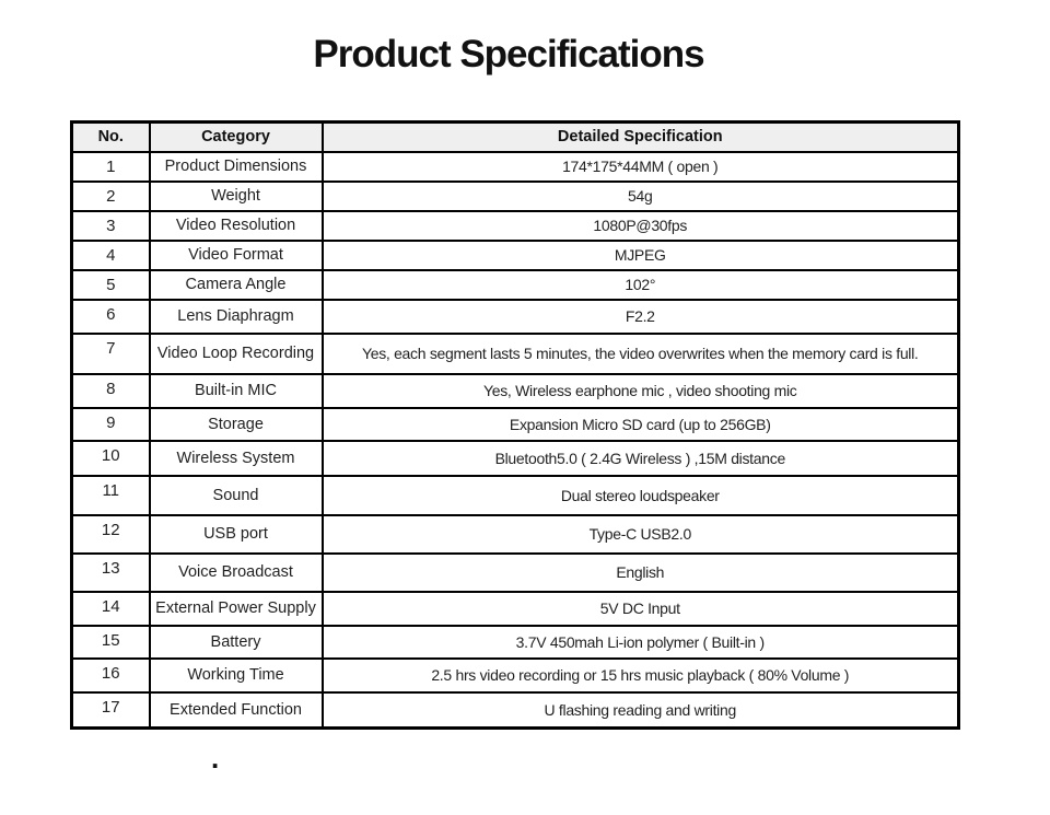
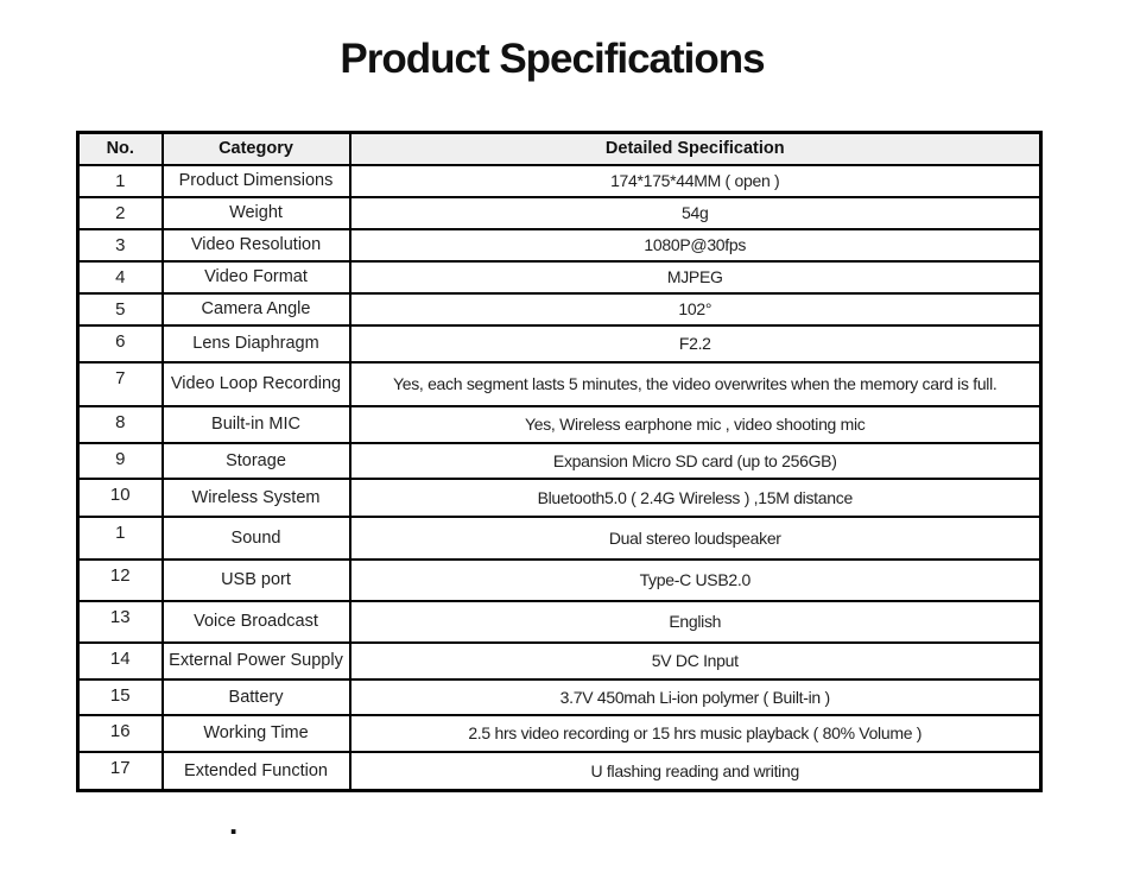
  Product Specifications
  No.	Category	Detailed Specification
  1	Product Dimensions	174*175*44MM ( open )
  2	Weight	54g
  3	Video Resolution	1080P@30fps
  4	Video Format	MJPEG
  5	Camera Angle	102°
  6	Lens Diaphragm	F2.2
  7	Video Loop Recording	Yes, each segment lasts 5 minutes, the video overwrites when the memory card is full.
  8	Built-in MIC	Yes, Wireless earphone mic , video shooting mic
  9	Storage	Expansion Micro SD card (up to 256GB)
  10	Wireless System	Bluetooth5.0 ( 2.4G Wireless ) ,15M distance
- 11	Sound	Dual stereo loudspeaker
+ 1	Sound	Dual stereo loudspeaker
  12	USB port	Type-C USB2.0
  13	Voice Broadcast	English
  14	External Power Supply	5V DC Input
  15	Battery	3.7V 450mah Li-ion polymer ( Built-in )
  16	Working Time	2.5 hrs video recording or 15 hrs music playback ( 80% Volume )
  17	Extended Function	U flashing reading and writing
  .
